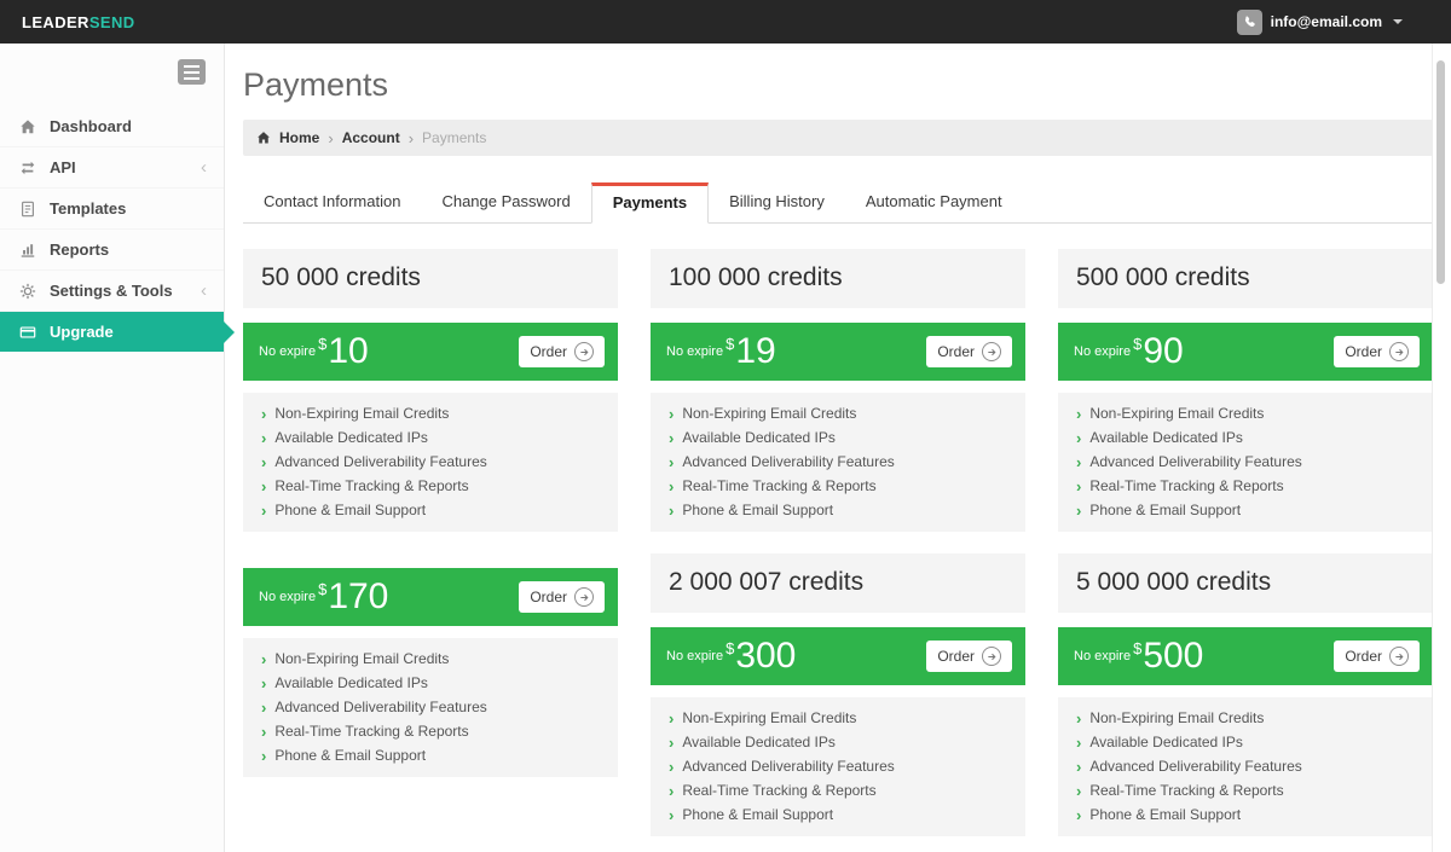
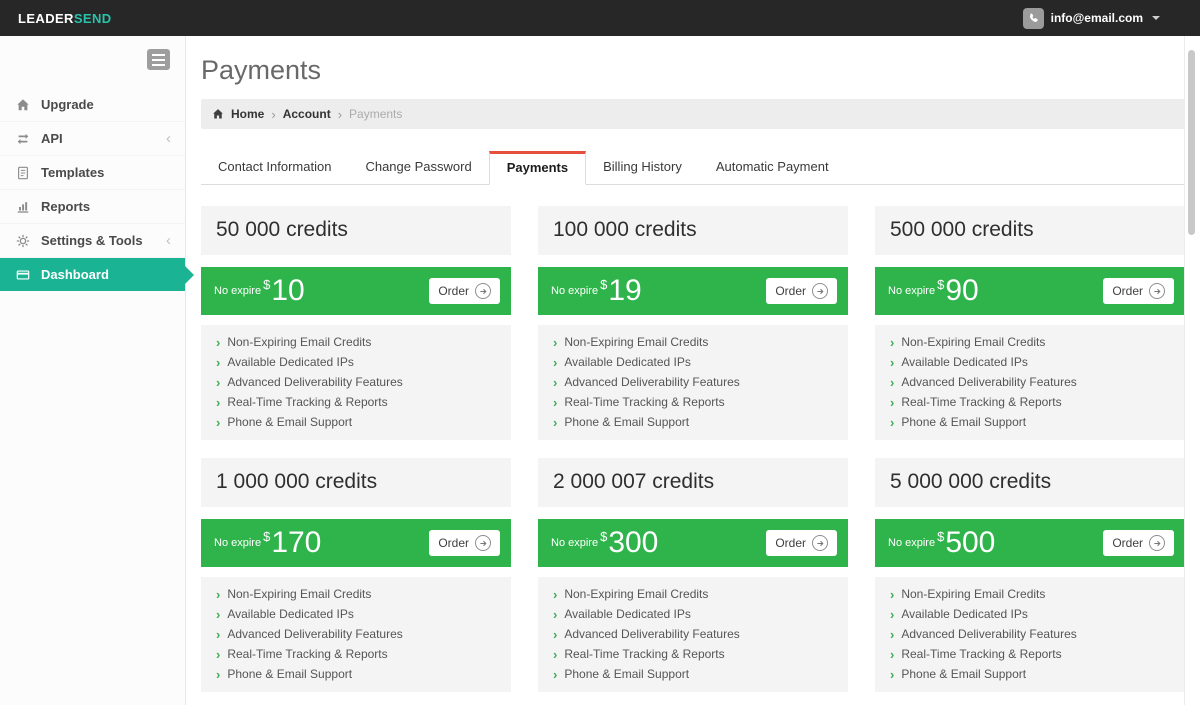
  LEADERSEND
  info@email.com
- Dashboard
+ Upgrade
  API
  Templates
  Reports
  Settings & Tools
- Upgrade
+ Dashboard
  Payments
  Home
  Account
  Payments
  Contact Information
  Change Password
  Payments
  Billing History
  Automatic Payment
  50 000 credits
  No expire
  $
  10
  Order
  Non-Expiring Email Credits
  Available Dedicated IPs
  Advanced Deliverability Features
  Real-Time Tracking & Reports
  Phone & Email Support
  100 000 credits
  No expire
  $
  19
  Order
  Non-Expiring Email Credits
  Available Dedicated IPs
  Advanced Deliverability Features
  Real-Time Tracking & Reports
  Phone & Email Support
  500 000 credits
  No expire
  $
  90
  Order
  Non-Expiring Email Credits
  Available Dedicated IPs
  Advanced Deliverability Features
  Real-Time Tracking & Reports
  Phone & Email Support
+ 1 000 000 credits
  No expire
  $
  170
  Order
  Non-Expiring Email Credits
  Available Dedicated IPs
  Advanced Deliverability Features
  Real-Time Tracking & Reports
  Phone & Email Support
  2 000 007 credits
  No expire
  $
  300
  Order
  Non-Expiring Email Credits
  Available Dedicated IPs
  Advanced Deliverability Features
  Real-Time Tracking & Reports
  Phone & Email Support
  5 000 000 credits
  No expire
  $
  500
  Order
  Non-Expiring Email Credits
  Available Dedicated IPs
  Advanced Deliverability Features
  Real-Time Tracking & Reports
  Phone & Email Support
